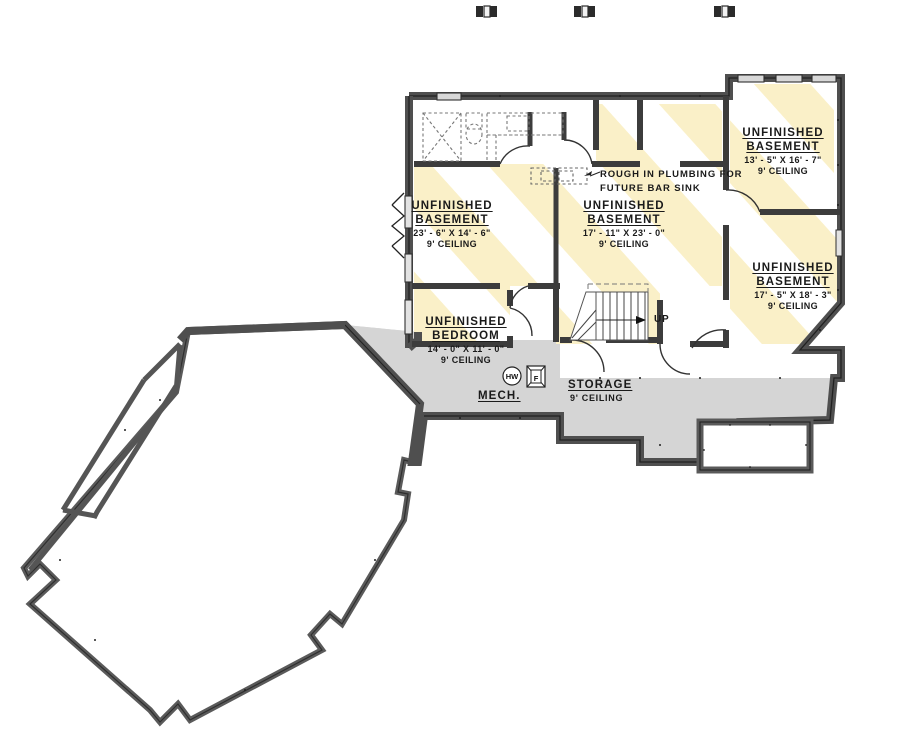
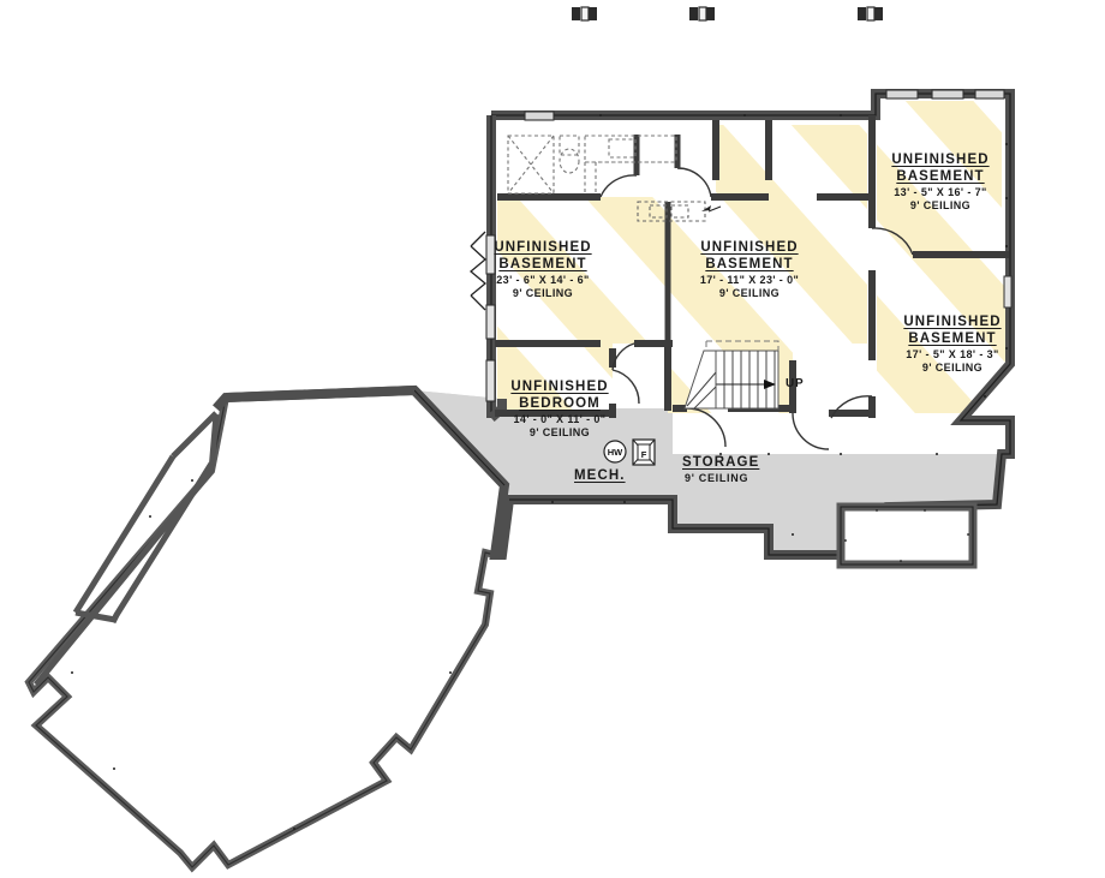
  HW
  F
  UNFINISHED
  BASEMENT
  23' - 6" X 14' - 6"
  9' CEILING
  UNFINISHED
  BASEMENT
  17' - 11" X 23' - 0"
  9' CEILING
  UNFINISHED
  BASEMENT
  13' - 5" X 16' - 7"
  9' CEILING
  UNFINISHED
  BASEMENT
  17' - 5" X 18' - 3"
  9' CEILING
  UNFINISHED
  BEDROOM
  14' - 0" X 11' - 0"
  9' CEILING
- ROUGH IN PLUMBING FOR
- FUTURE BAR SINK
  MECH.
  STORAGE
  9' CEILING
  UP
